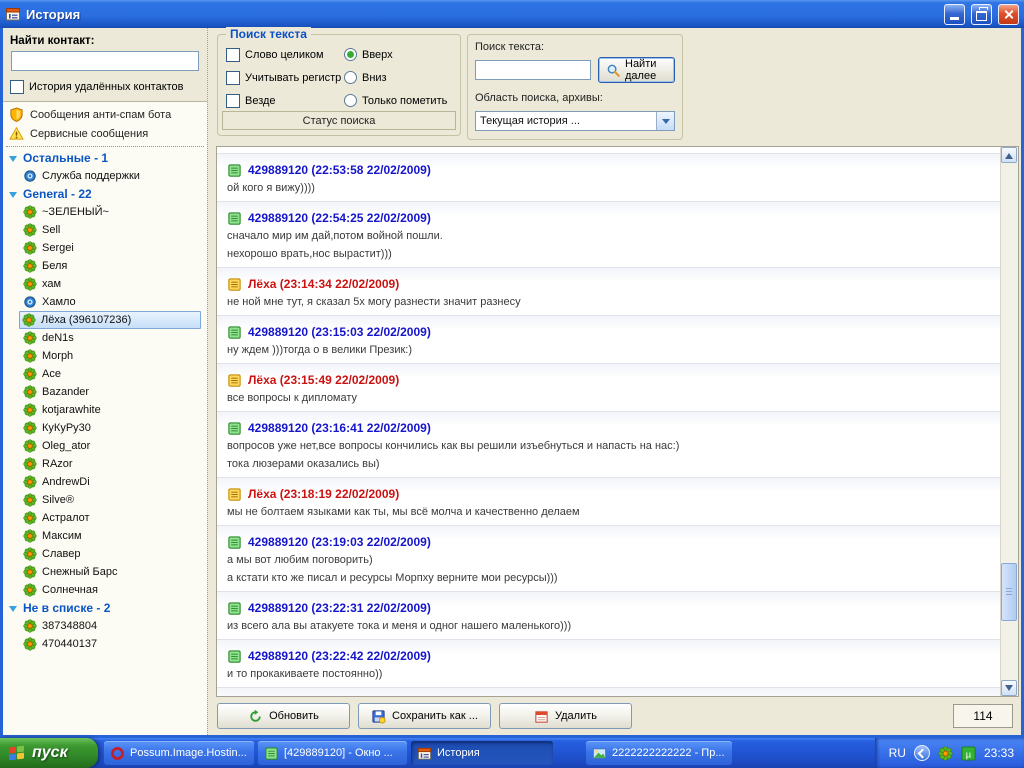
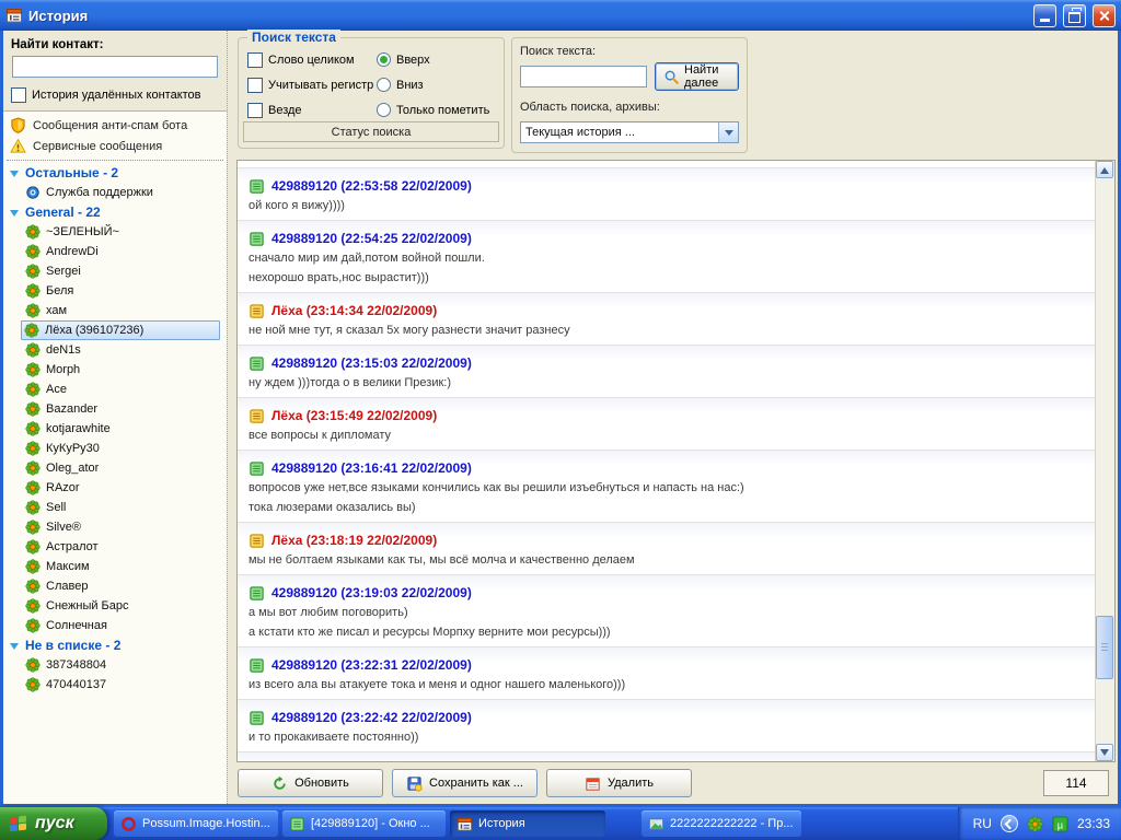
  История
  Найти контакт:
  История удалённых контактов
  Сообщения анти-спам бота
  Сервисные сообщения
- Остальные - 1
+ Остальные - 2
  Служба поддержки
  General - 22
  ~ЗЕЛЕНЫЙ~
- Sell
+ AndrewDi
  Sergei
  Беля
  хам
- Хамло
  Лёха (396107236)
  deN1s
  Morph
  Ace
  Bazander
  kotjarawhite
  КуКуРу30
  Oleg_ator
  RAzor
- AndrewDi
+ Sell
  Silve®
  Астралот
  Максим
  Славер
  Снежный Барс
  Солнечная
  Не в списке - 2
  387348804
  470440137
  Поиск текста
  Слово целиком
  Учитывать регистр
  Везде
  Вверх
  Вниз
  Только пометить
  Статус поиска
  Поиск текста:
  Найти далее
  Область поиска, архивы:
  Текущая история ...
  429889120 (22:53:58 22/02/2009)
  ой кого я вижу))))
  429889120 (22:54:25 22/02/2009)
  сначало мир им дай,потом войной пошли.
  нехорошо врать,нос вырастит)))
  Лёха (23:14:34 22/02/2009)
  не ной мне тут, я сказал 5x могу разнести значит разнесу
  429889120 (23:15:03 22/02/2009)
  ну ждем )))тогда о в велики Презик:)
  Лёха (23:15:49 22/02/2009)
  все вопросы к дипломату
  429889120 (23:16:41 22/02/2009)
- вопросов уже нет,все вопросы кончились как вы решили изъебнуться и напасть на нас:)
+ вопросов уже нет,все языками кончились как вы решили изъебнуться и напасть на нас:)
  тока люзерами оказались вы)
  Лёха (23:18:19 22/02/2009)
  мы не болтаем языками как ты, мы всё молча и качественно делаем
  429889120 (23:19:03 22/02/2009)
  а мы вот любим поговорить)
  а кстати кто же писал и ресурсы Морпху верните мои ресурсы)))
  429889120 (23:22:31 22/02/2009)
  из всего ала вы атакуете тока и меня и одног нашего маленького)))
  429889120 (23:22:42 22/02/2009)
  и то прокакиваете постоянно))
  Обновить
  Сохранить как ...
  Удалить
  114
  пуск
  Possum.Image.Hostin...
  [429889120] - Окно ...
  История
  2222222222222 - Пр...
  RU
  23:33
